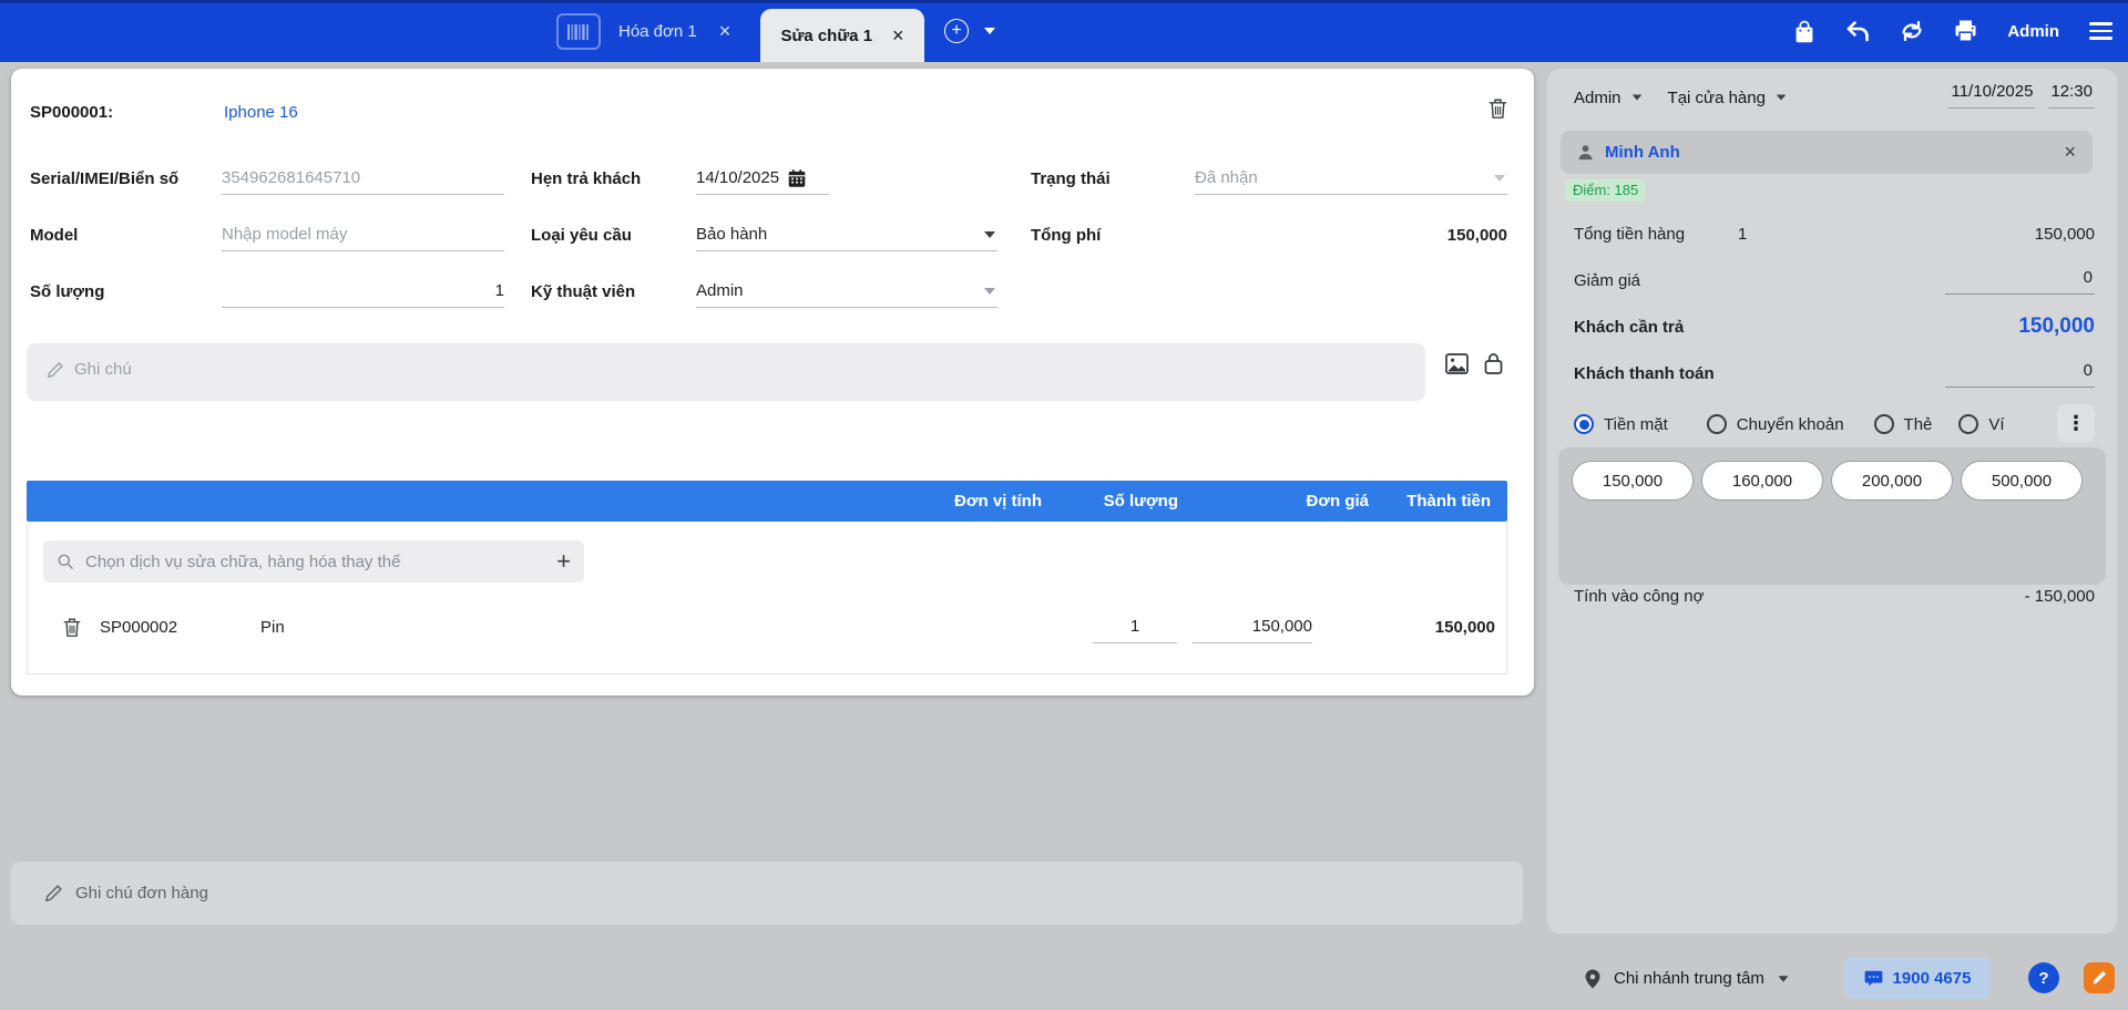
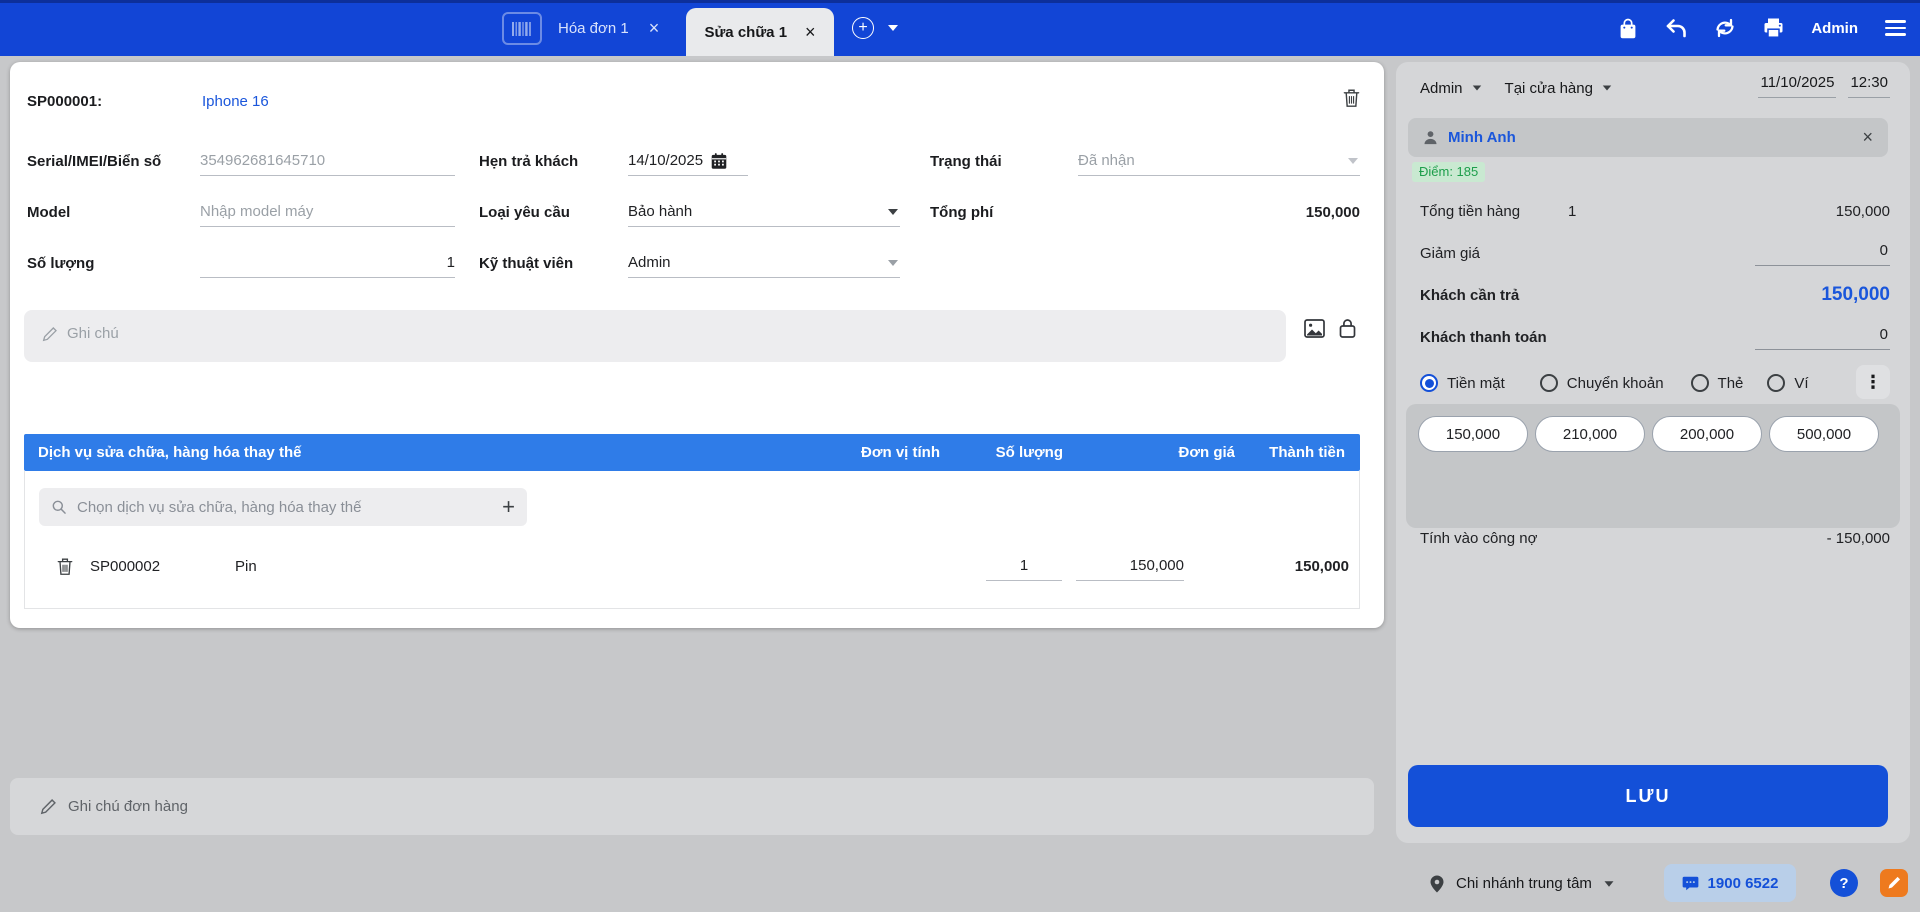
  Hóa đơn 1
  ×
  Sửa chữa 1
  ×
  +
  Admin
  SP000001:
  Iphone 16
  Serial/IMEI/Biển số
  354962681645710
  Hẹn trả khách
  14/10/2025
  Trạng thái
  Đã nhận
  Model
  Nhập model máy
  Loại yêu cầu
  Bảo hành
  Tổng phí
  150,000
  Số lượng
  1
  Kỹ thuật viên
  Admin
  Ghi chú
+ Dịch vụ sửa chữa, hàng hóa thay thế
  Đơn vị tính
  Số lượng
  Đơn giá
  Thành tiền
  Chọn dịch vụ sửa chữa, hàng hóa thay thế
  +
  SP000002
  Pin
  1
  150,000
  150,000
  Ghi chú đơn hàng
  Admin
  Tại cửa hàng
  11/10/2025
  12:30
  Minh Anh
  ×
  Điểm: 185
  Tổng tiền hàng
  1
  150,000
  Giảm giá
  0
  Khách cần trả
  150,000
  Khách thanh toán
  0
  Tiền mặt
  Chuyển khoản
  Thẻ
  Ví
  ⋮
  150,000
- 160,000
+ 210,000
  200,000
  500,000
  Tính vào công nợ
  - 150,000
+ LƯU
  Chi nhánh trung tâm
- 1900 4675
+ 1900 6522
  ?
